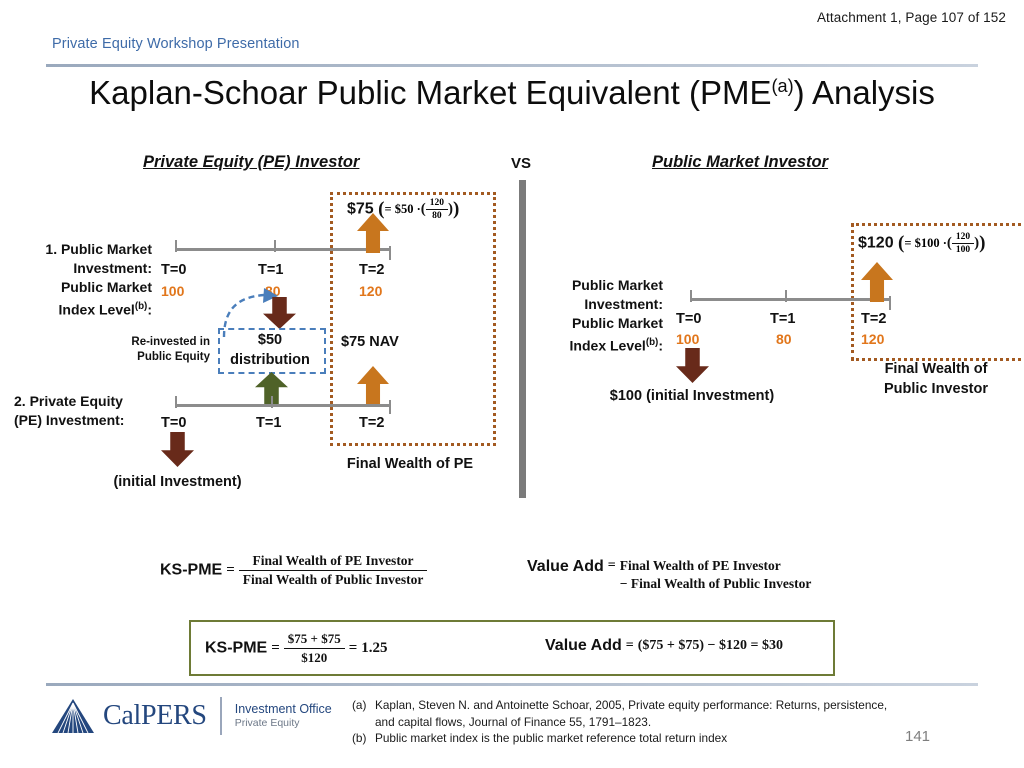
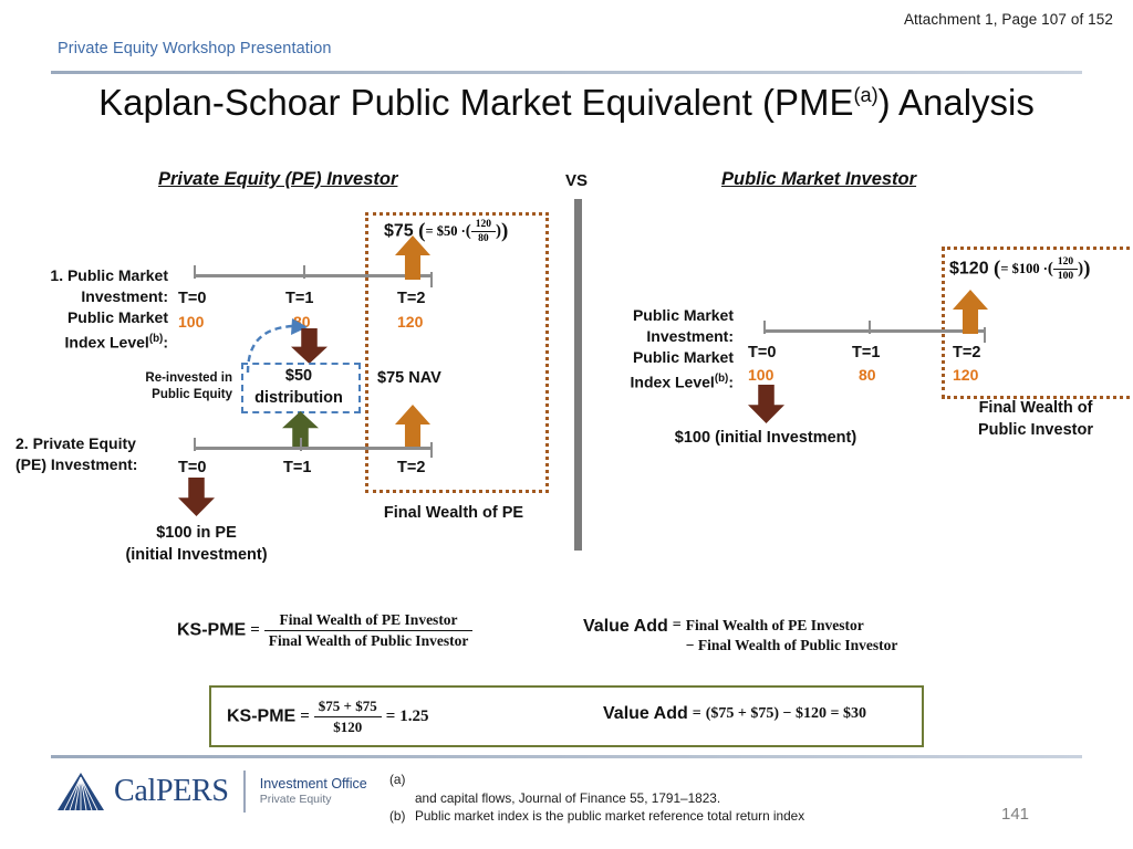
  Attachment 1, Page 107 of 152
  Private Equity Workshop Presentation
  Kaplan-Schoar Public Market Equivalent (PME(a)) Analysis
  Private Equity (PE) Investor
  VS
  Public Market Investor
  1. Public Market
  Investment:
  Public Market
  Index Level(b):
  T=0
  100
  T=1
  T=2
  120
  $75 (= $50 ·(
  120
  80
  ))
  $50
  distribution
  Re-invested in
  Public Equity
  $75 NAV
  2. Private Equity
  (PE) Investment:
  T=0
  T=1
  T=2
+ $100 in PE
  (initial Investment)
  Final Wealth of PE
  Public Market
  Investment:
  Public Market
  Index Level(b):
  T=0
  100
  T=1
  80
  T=2
  120
  $120 (= $100 ·(
  120
  100
  ))
  $100 (initial Investment)
  Final Wealth of
  Public Investor
  KS-PME =
  Final Wealth of PE Investor
  Final Wealth of Public Investor
  Value Add =
  Final Wealth of PE Investor
  − Final Wealth of Public Investor
  KS-PME =
  $75 + $75
  $120
  = 1.25
  Value Add = ($75 + $75) − $120 = $30
  CalPERS
  Investment Office
  Private Equity
  (a)
- Kaplan, Steven N. and Antoinette Schoar, 2005, Private equity performance: Returns, persistence,
  and capital flows, Journal of Finance 55, 1791–1823.
  (b)
  Public market index is the public market reference total return index
  141
